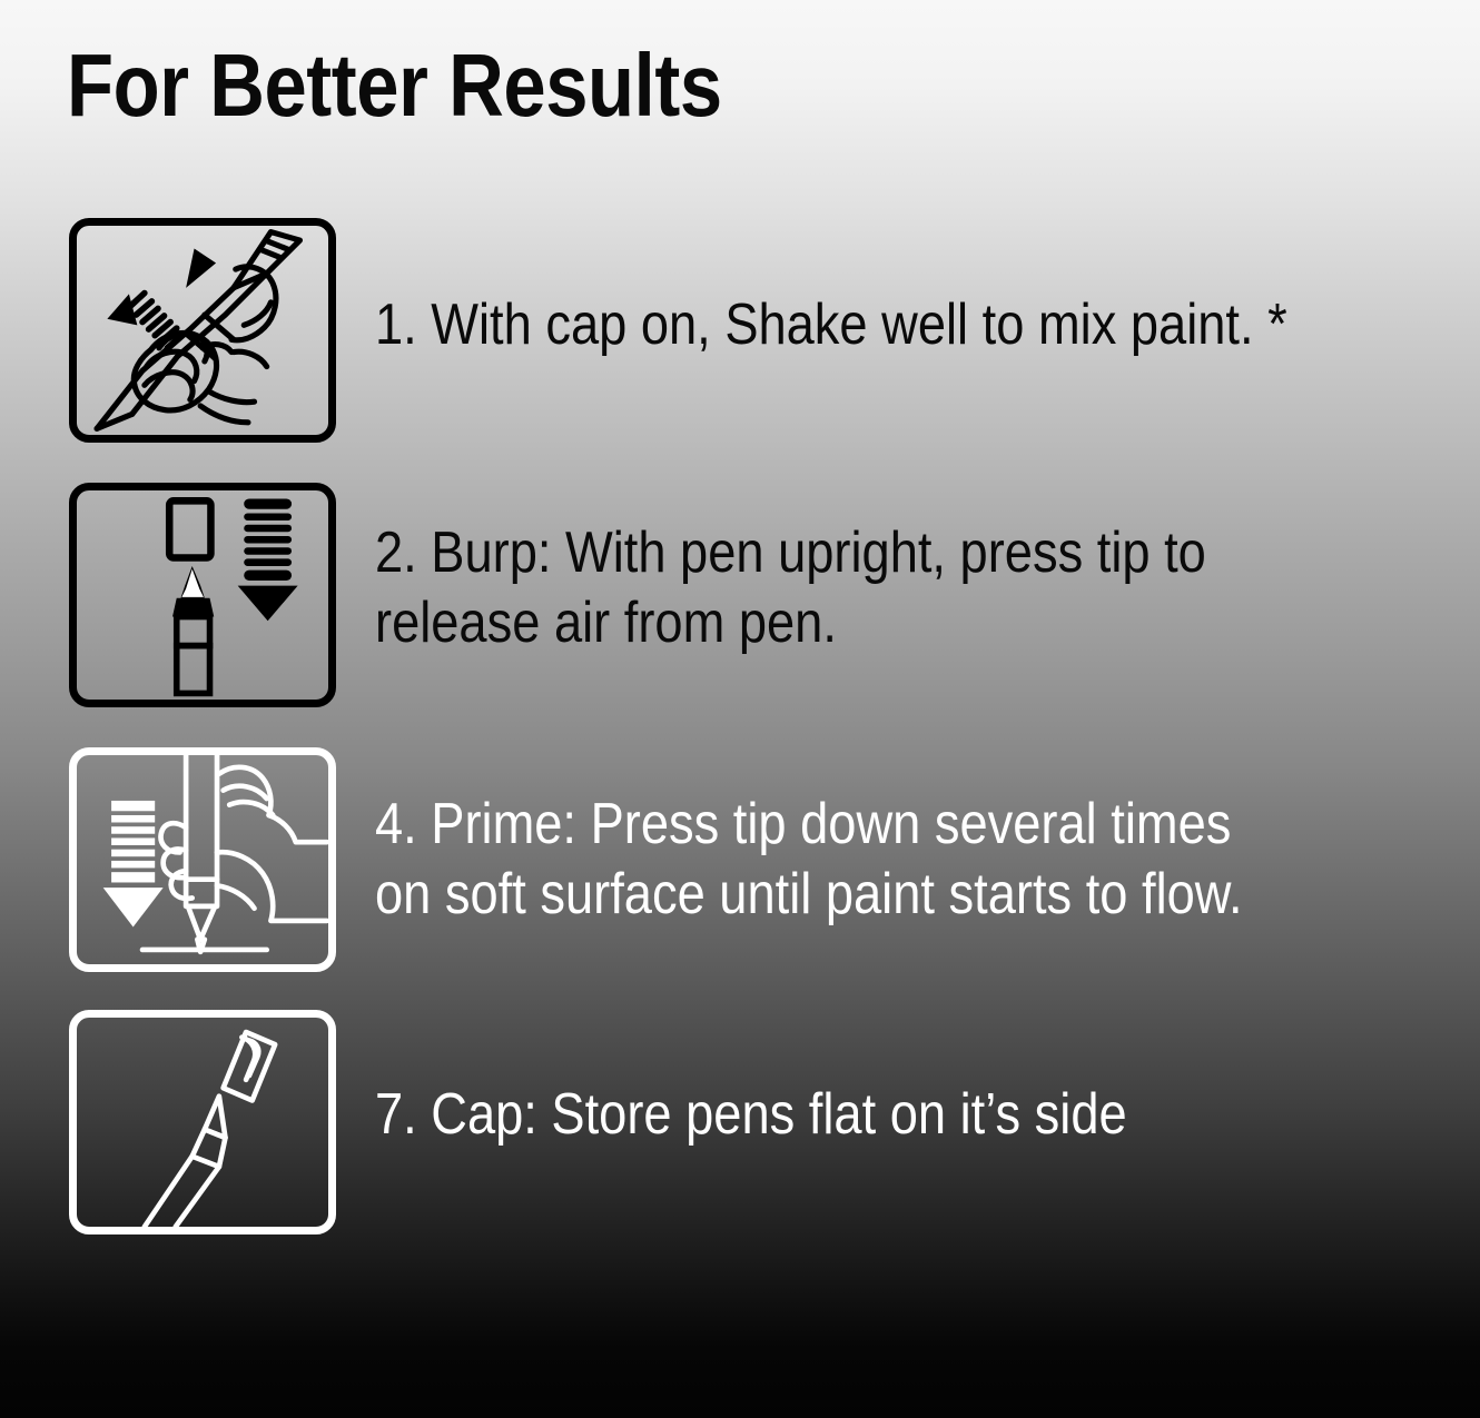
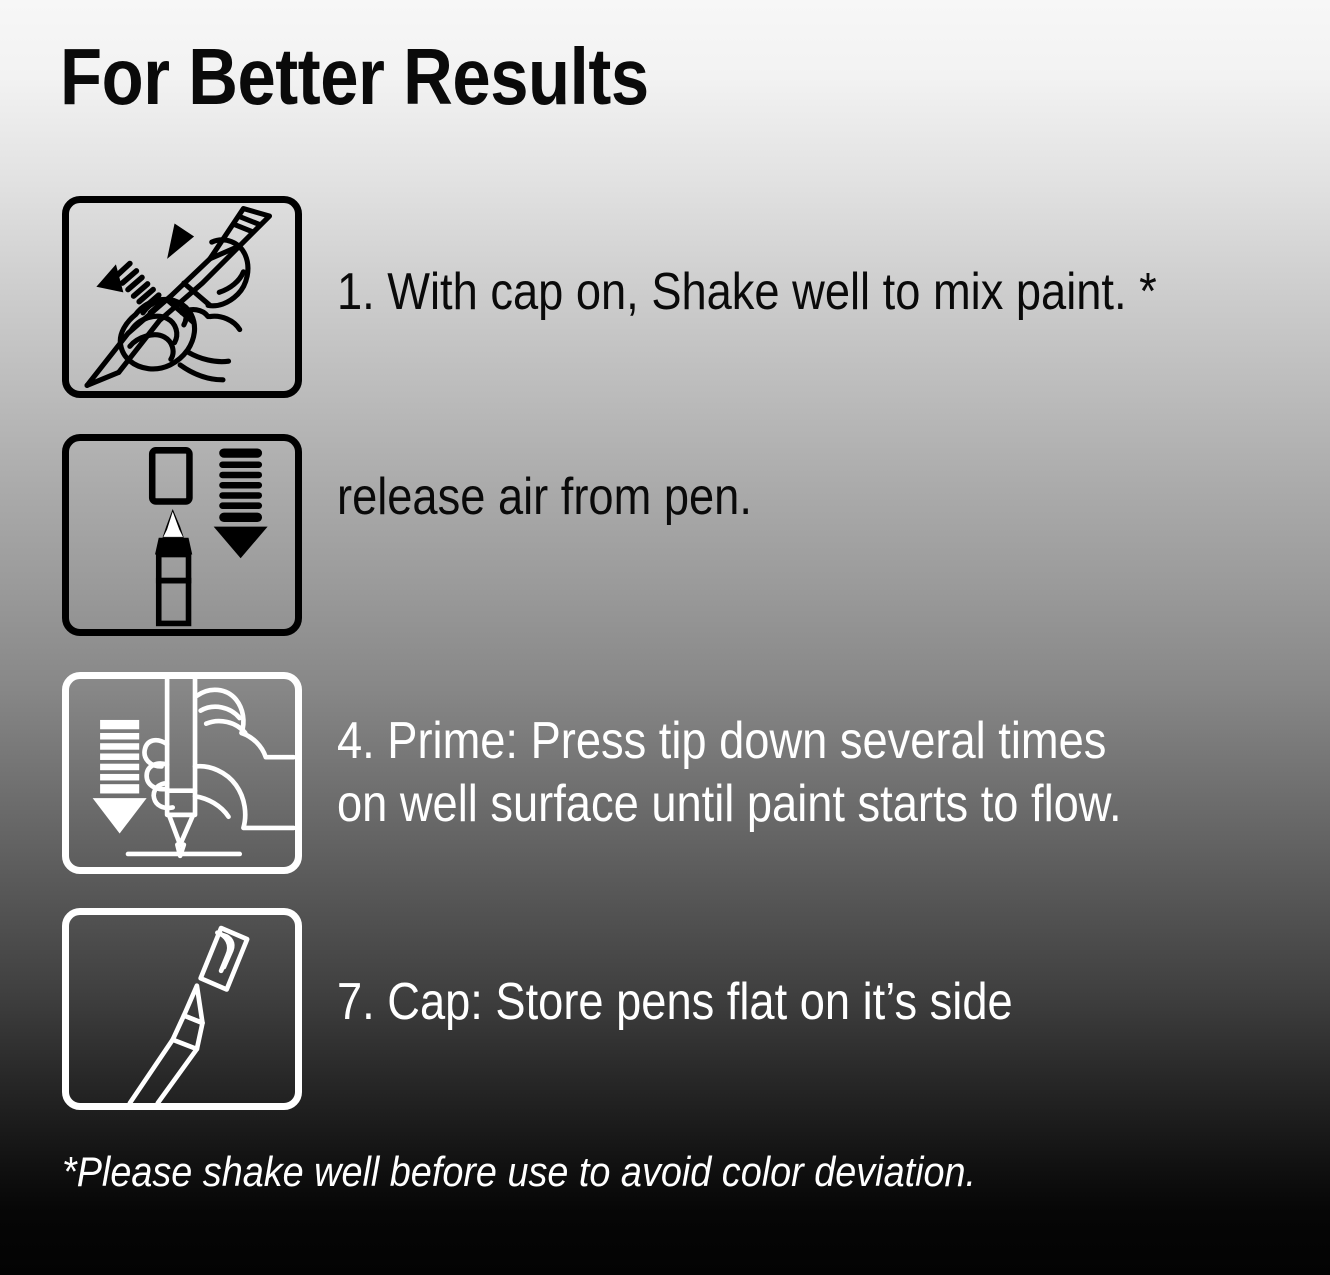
  For Better Results
  1. With cap on, Shake well to mix paint. *
- 2. Burp: With pen upright, press tip to
  release air from pen.
  4. Prime: Press tip down several times
- on soft surface until paint starts to flow.
+ on well surface until paint starts to flow.
  7. Cap: Store pens flat on it’s side
+ *Please shake well before use to avoid color deviation.
